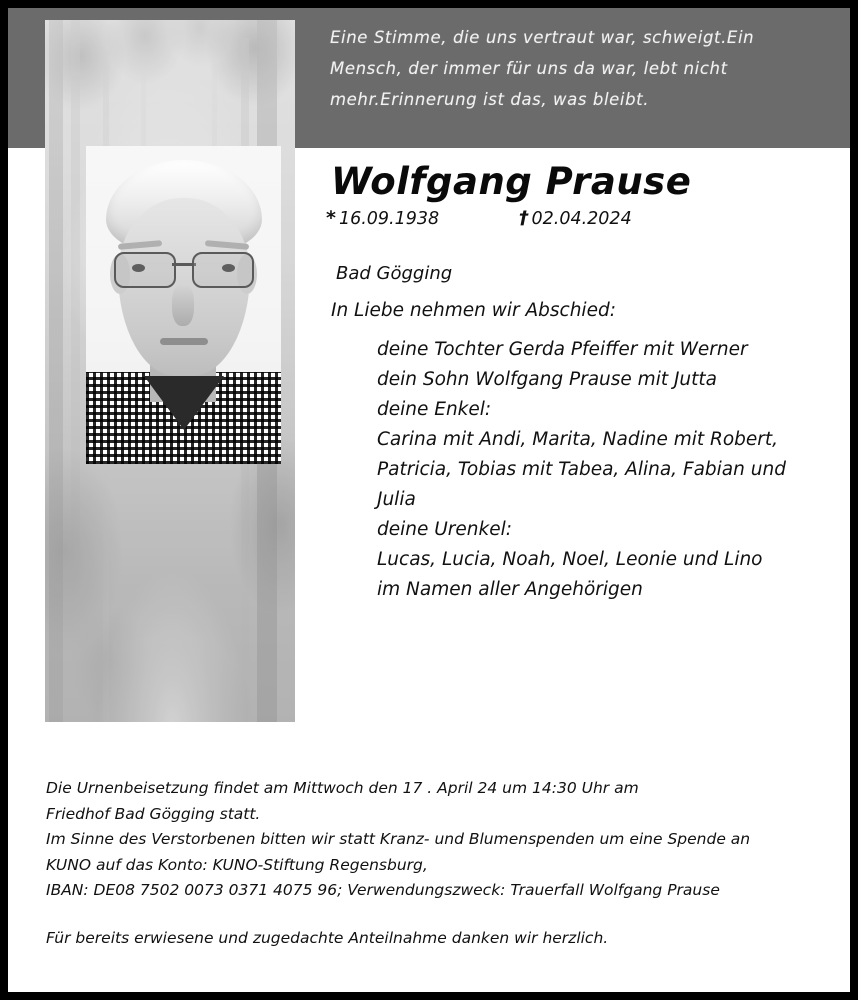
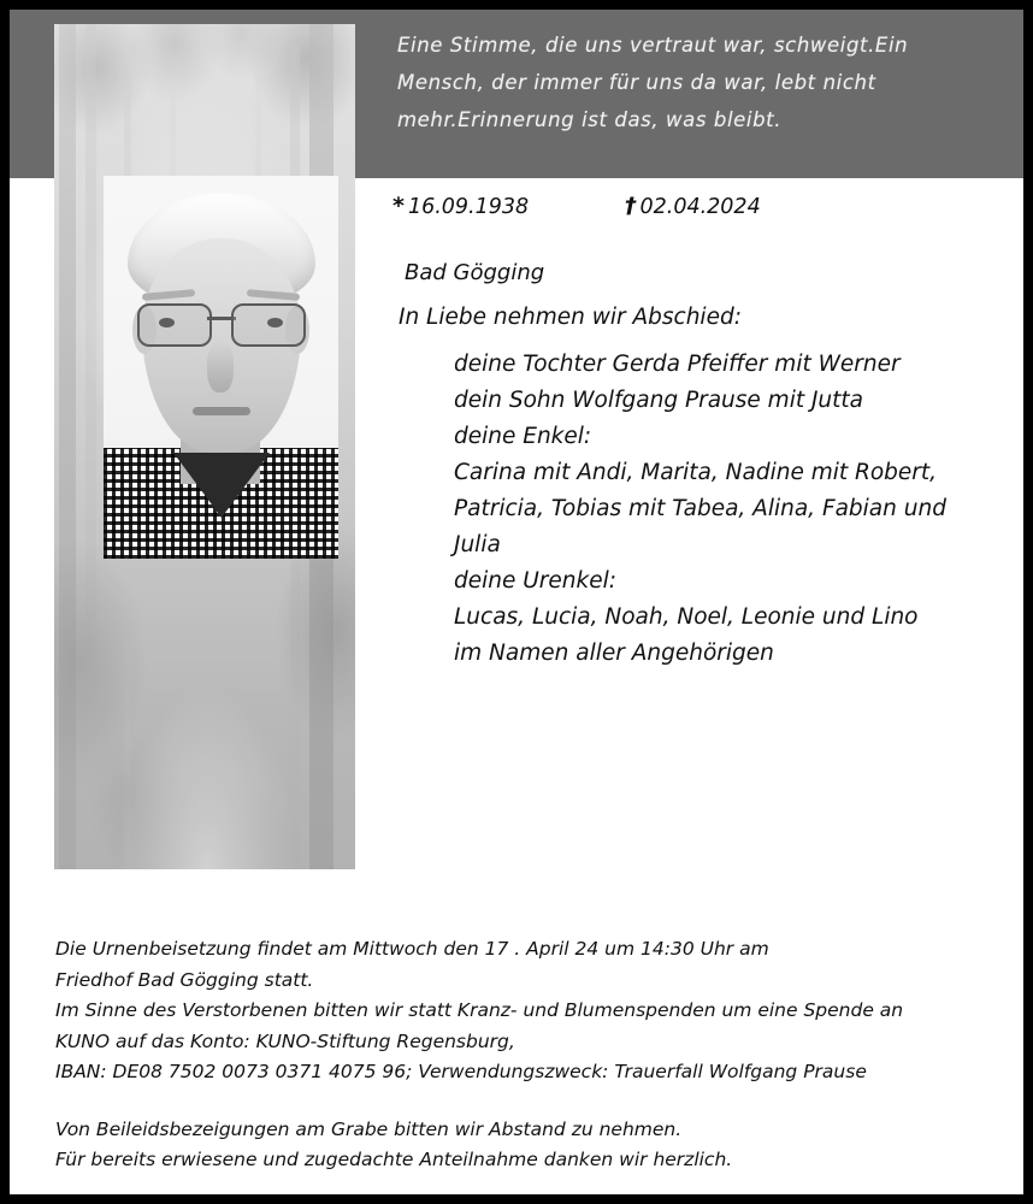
  Eine Stimme, die uns vertraut war, schweigt.Ein
  Mensch, der immer für uns da war, lebt nicht
  mehr.Erinnerung ist das, was bleibt.
- Wolfgang Prause
  * 16.09.1938
  † 02.04.2024
  Bad Gögging
  In Liebe nehmen wir Abschied:
  deine Tochter Gerda Pfeiffer mit Werner
  dein Sohn Wolfgang Prause mit Jutta
  deine Enkel:
  Carina mit Andi, Marita, Nadine mit Robert,
  Patricia, Tobias mit Tabea, Alina, Fabian und
  Julia
  deine Urenkel:
  Lucas, Lucia, Noah, Noel, Leonie und Lino
  im Namen aller Angehörigen
  Die Urnenbeisetzung findet am Mittwoch den 17 . April 24 um 14:30 Uhr am
  Friedhof Bad Gögging statt.
  Im Sinne des Verstorbenen bitten wir statt Kranz- und Blumenspenden um eine Spende an
  KUNO auf das Konto: KUNO-Stiftung Regensburg,
  IBAN: DE08 7502 0073 0371 4075 96; Verwendungszweck: Trauerfall Wolfgang Prause
+ Von Beileidsbezeigungen am Grabe bitten wir Abstand zu nehmen.
  Für bereits erwiesene und zugedachte Anteilnahme danken wir herzlich.
